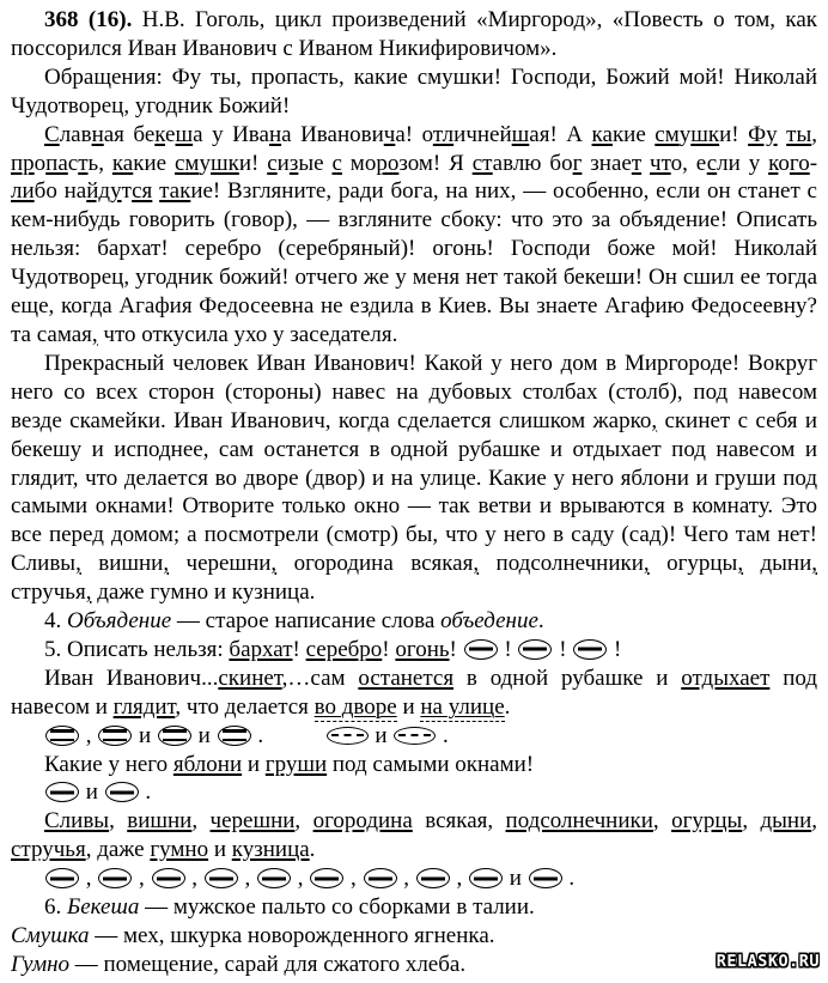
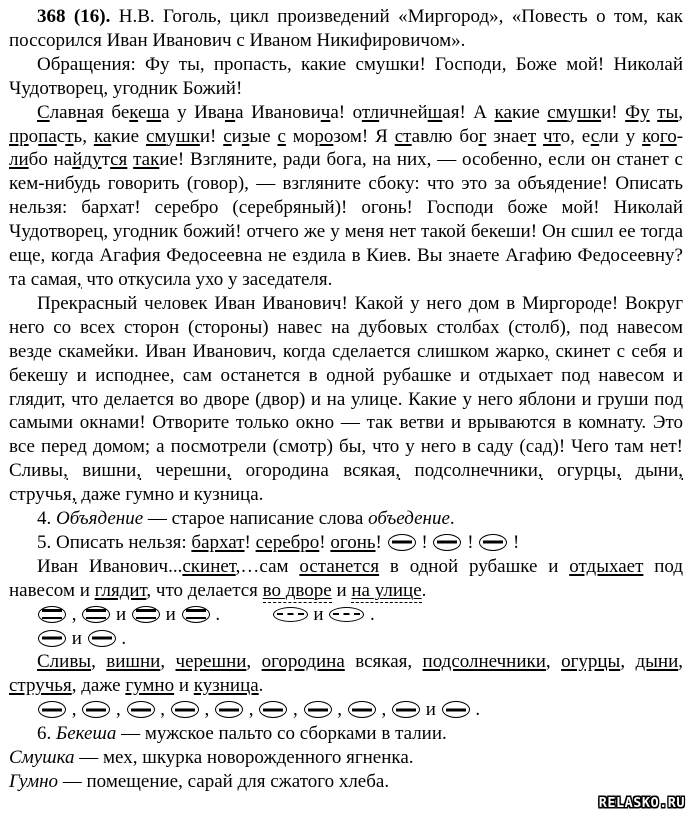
  368 (16). Н.В. Гоголь, цикл произведений «Миргород», «Повесть о том, как поссорился Иван Иванович с Иваном Никифировичом».
- Обращения: Фу ты, пропасть, какие смушки! Господи, Божий мой! Николай Чудотворец, угодник Божий!
+ Обращения: Фу ты, пропасть, какие смушки! Господи, Боже мой! Николай Чудотворец, угодник Божий!
  Славная бекеша у Ивана Ивановича! отличнейшая! А какие смушки! Фу ты, пропасть, какие смушки! сизые с морозом! Я ставлю бог знает что, если у кого-либо найдутся такие! Взгляните, ради бога, на них, — особенно, если он станет с кем-нибудь говорить (говор), — взгляните сбоку: что это за объядение! Описать нельзя: бархат! серебро (серебряный)! огонь! Господи боже мой! Николай Чудотворец, угодник божий! отчего же у меня нет такой бекеши! Он сшил ее тогда еще, когда Агафия Федосеевна не ездила в Киев. Вы знаете Агафию Федосеевну? та самая, что откусила ухо у заседателя.
  Прекрасный человек Иван Иванович! Какой у него дом в Миргороде! Вокруг него со всех сторон (стороны) навес на дубовых столбах (столб), под навесом везде скамейки. Иван Иванович, когда сделается слишком жарко, скинет с себя и бекешу и исподнее, сам останется в одной рубашке и отдыхает под навесом и глядит, что делается во дворе (двор) и на улице. Какие у него яблони и груши под самыми окнами! Отворите только окно — так ветви и врываются в комнату. Это все перед домом; а посмотрели (смотр) бы, что у него в саду (сад)! Чего там нет! Сливы, вишни, черешни, огородина всякая, подсолнечники, огурцы, дыни, стручья, даже гумно и кузница.
  4. Объядение — старое написание слова объедение.
  5. Описать нельзя: бархат! серебро! огонь! ! ! !
  Иван Иванович...скинет,…сам останется в одной рубашке и отдыхает под навесом и глядит, что делается во дворе и на улице.
  , и и . и .
- Какие у него яблони и груши под самыми окнами!
  и .
  Сливы, вишни, черешни, огородина всякая, подсолнечники, огурцы, дыни, стручья, даже гумно и кузница.
  , , , , , , , , и .
  6. Бекеша — мужское пальто со сборками в талии.
  Смушка — мех, шкурка новорожденного ягненка.
  Гумно — помещение, сарай для сжатого хлеба.
  RELASKO.RU
